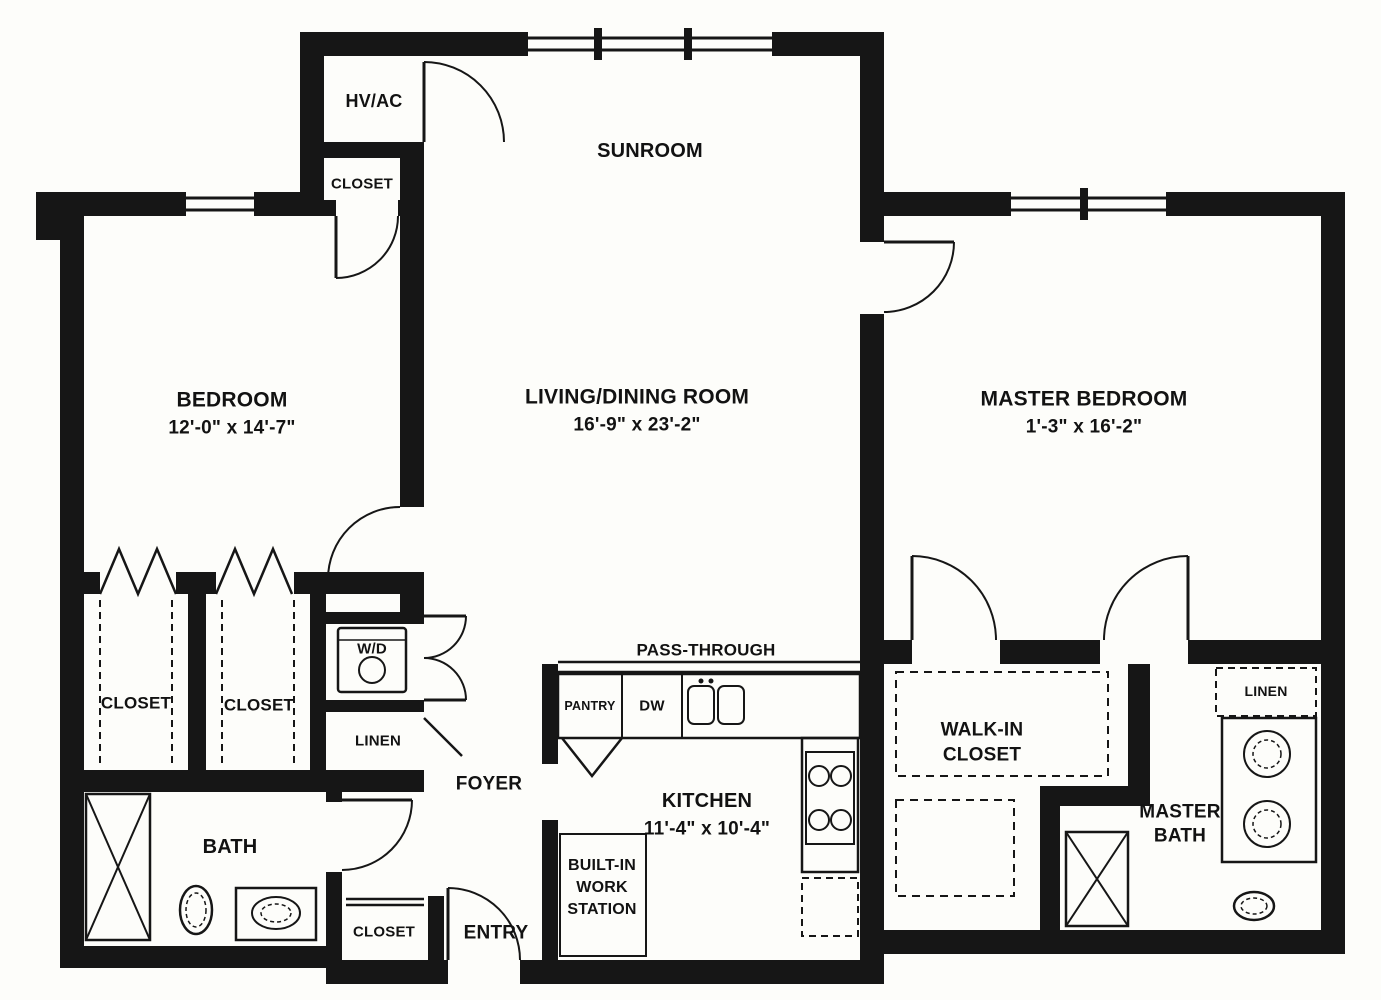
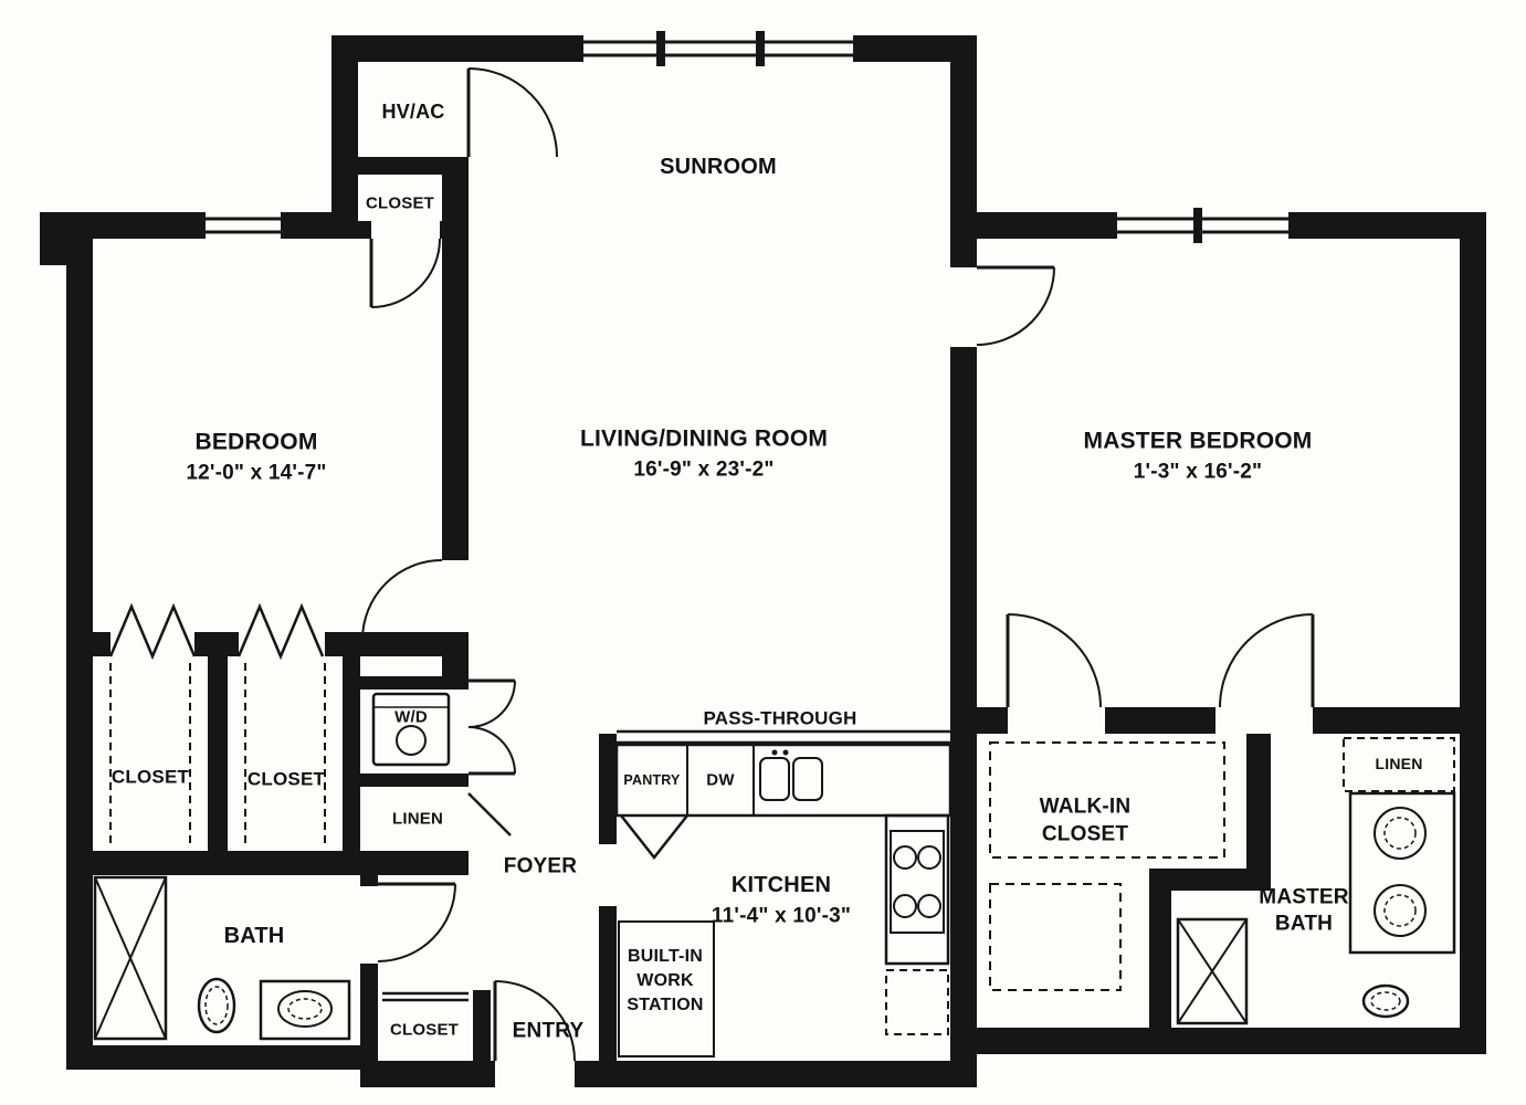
  HV/AC
  SUNROOM
  CLOSET
  BEDROOM
  12'-0" x 14'-7"
  LIVING/DINING ROOM
  16'-9" x 23'-2"
  MASTER BEDROOM
  1'-3" x 16'-2"
  CLOSET
  CLOSET
  W/D
  LINEN
  PASS-THROUGH
  PANTRY
  DW
  WALK-IN
  CLOSET
  LINEN
  FOYER
  KITCHEN
- 11'-4" x 10'-4"
+ 11'-4" x 10'-3"
  BATH
  MASTER
  BATH
  BUILT-IN
  WORK
  STATION
  ENTRY
  CLOSET
